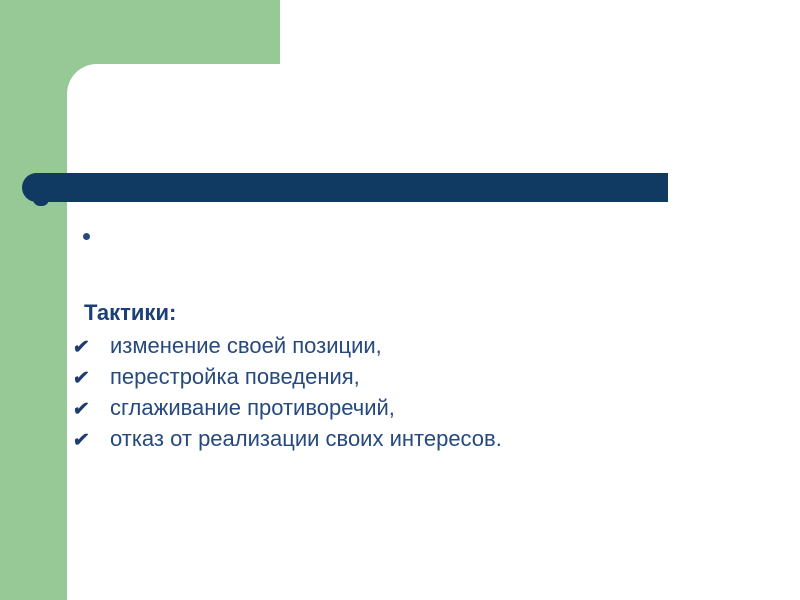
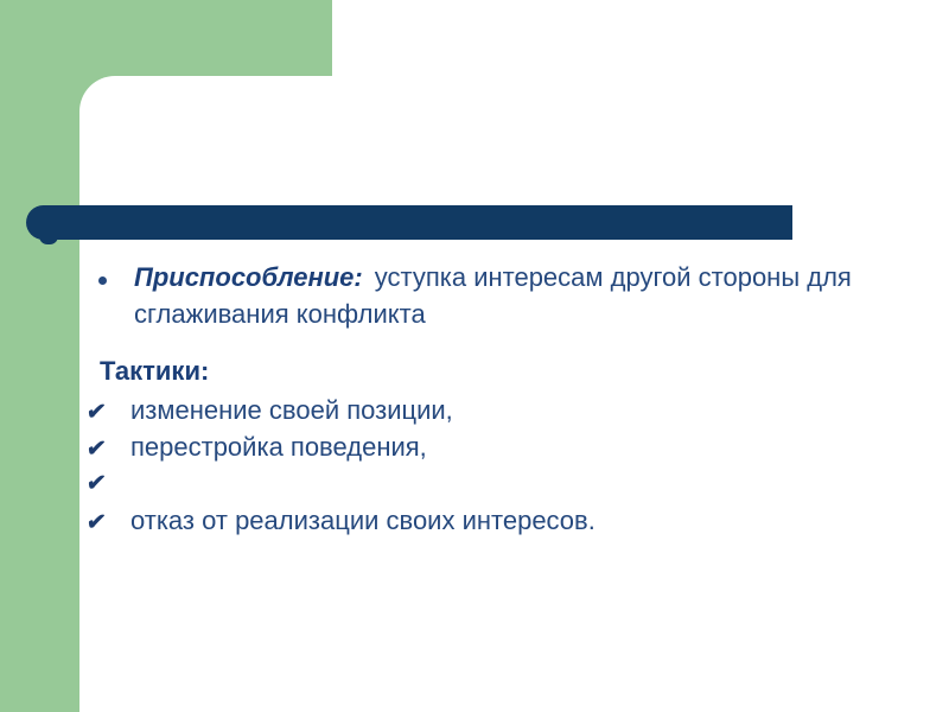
+ Приспособление: уступка интересам другой стороны для
+ сглаживания конфликта
  Тактики:
  изменение своей позиции,
  перестройка поведения,
- сглаживание противоречий,
  отказ от реализации своих интересов.
